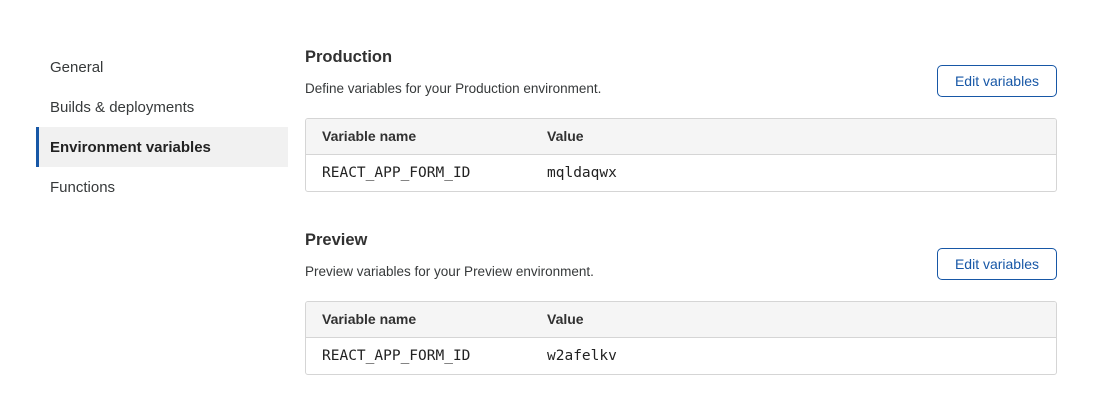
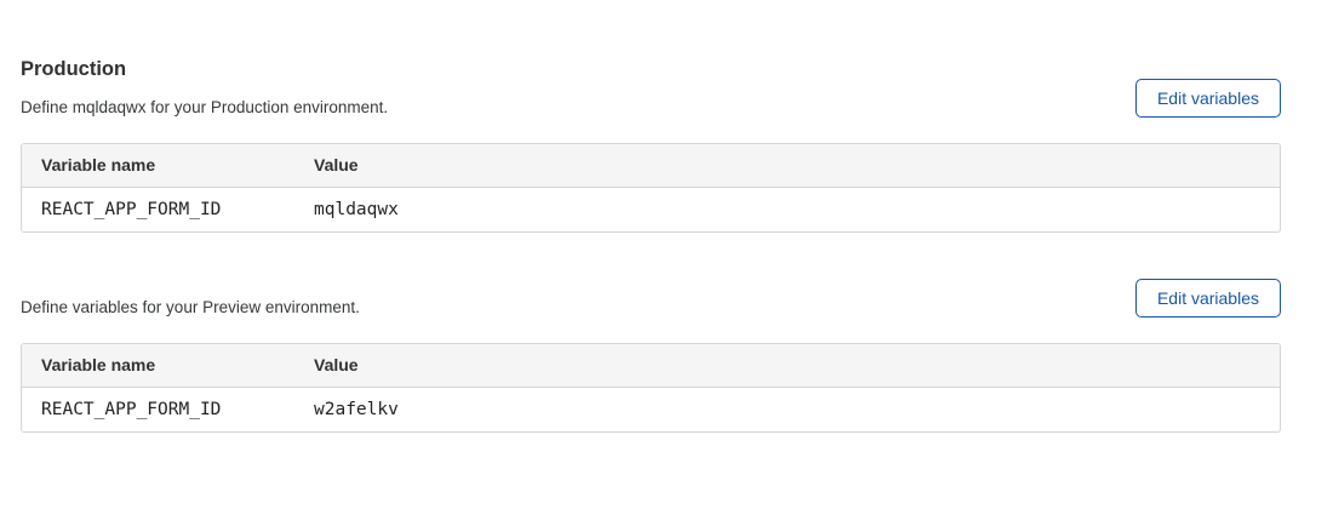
- General
- Builds & deployments
- Environment variables
- Functions
  Production
- Define variables for your Production environment.
+ Define mqldaqwx for your Production environment.
  Edit variables
  Variable name	Value
  REACT_APP_FORM_ID	mqldaqwx
- Preview
- Preview variables for your Preview environment.
+ Define variables for your Preview environment.
  Edit variables
  Variable name	Value
  REACT_APP_FORM_ID	w2afelkv
